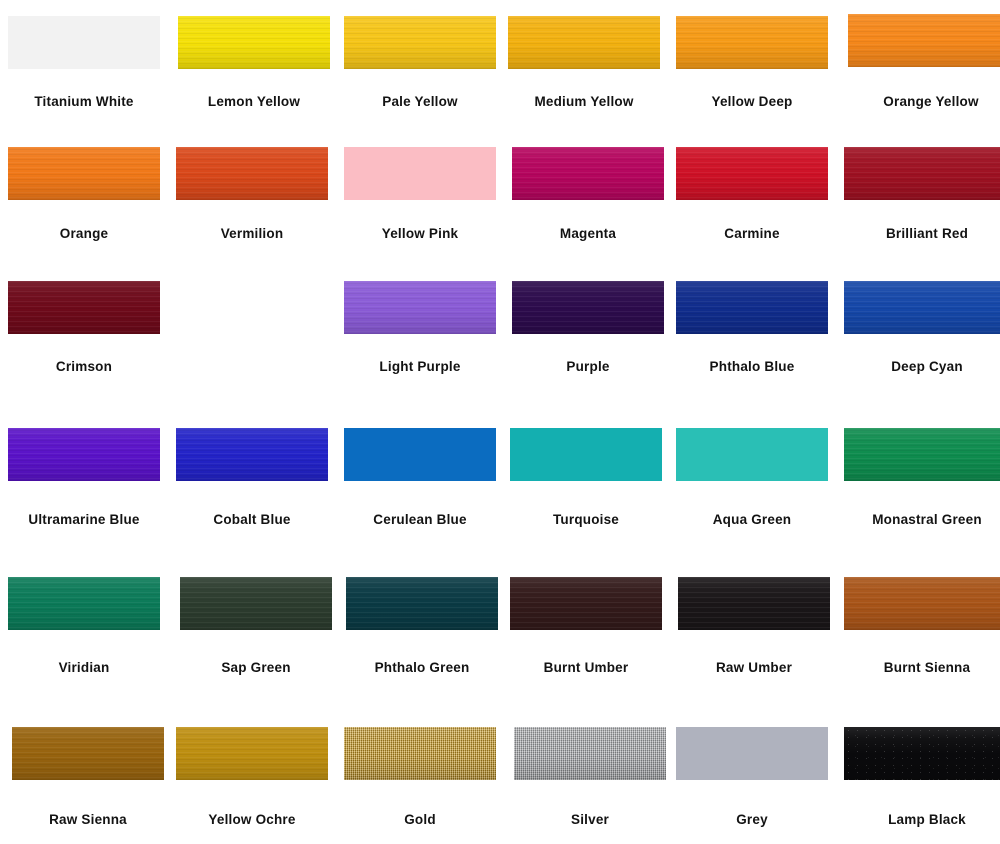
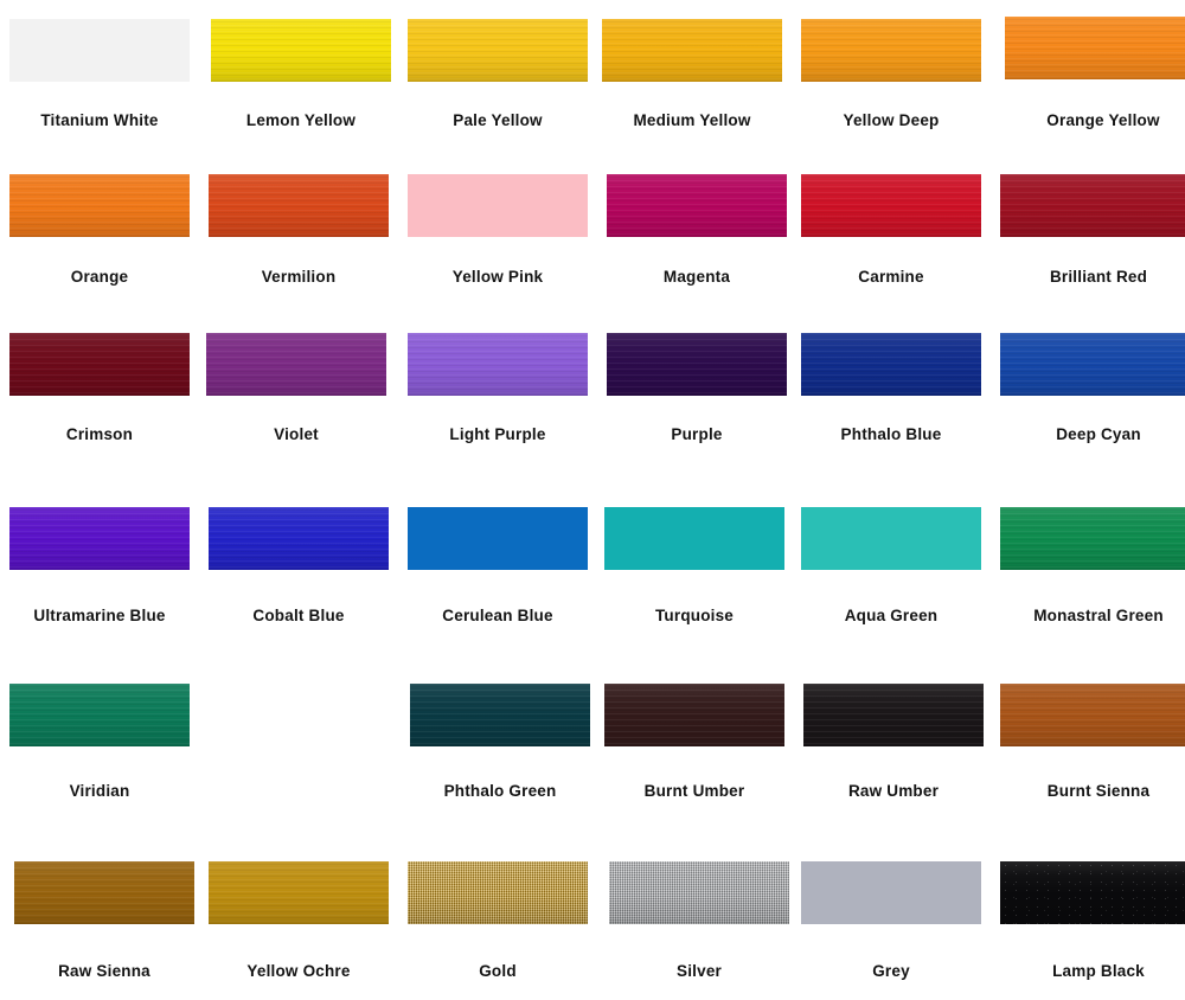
  Titanium White
  Lemon Yellow
  Pale Yellow
  Medium Yellow
  Yellow Deep
  Orange Yellow
  Orange
  Vermilion
  Yellow Pink
  Magenta
  Carmine
  Brilliant Red
  Crimson
+ Violet
  Light Purple
  Purple
  Phthalo Blue
  Deep Cyan
  Ultramarine Blue
  Cobalt Blue
  Cerulean Blue
  Turquoise
  Aqua Green
  Monastral Green
  Viridian
- Sap Green
  Phthalo Green
  Burnt Umber
  Raw Umber
  Burnt Sienna
  Raw Sienna
  Yellow Ochre
  Gold
  Silver
  Grey
  Lamp Black
